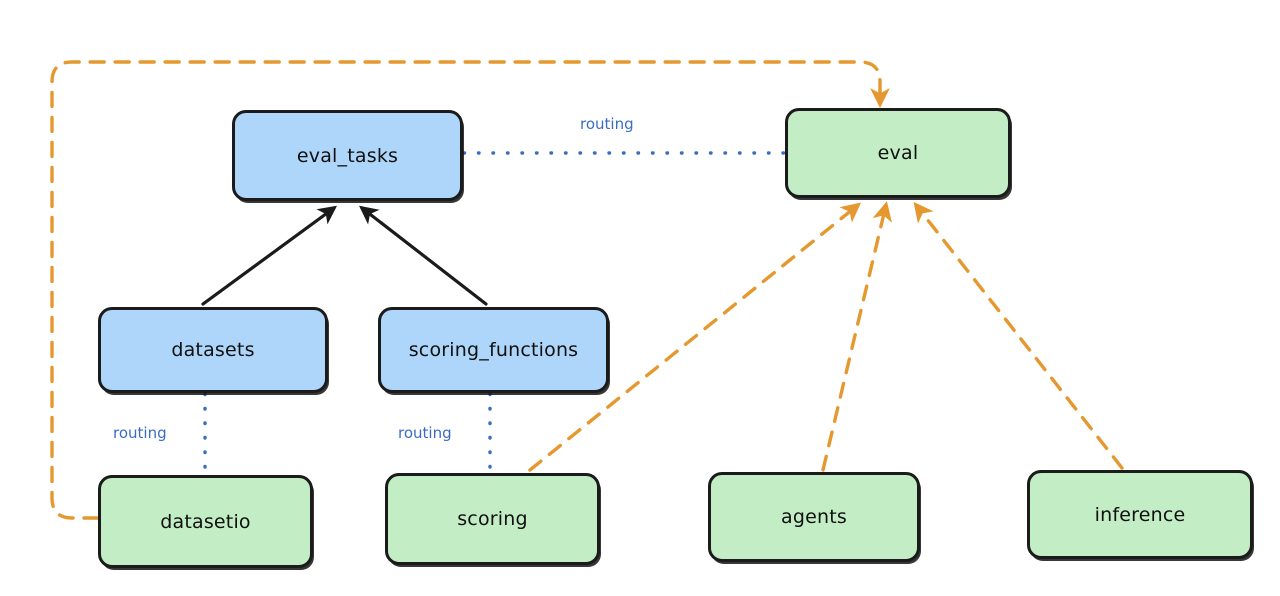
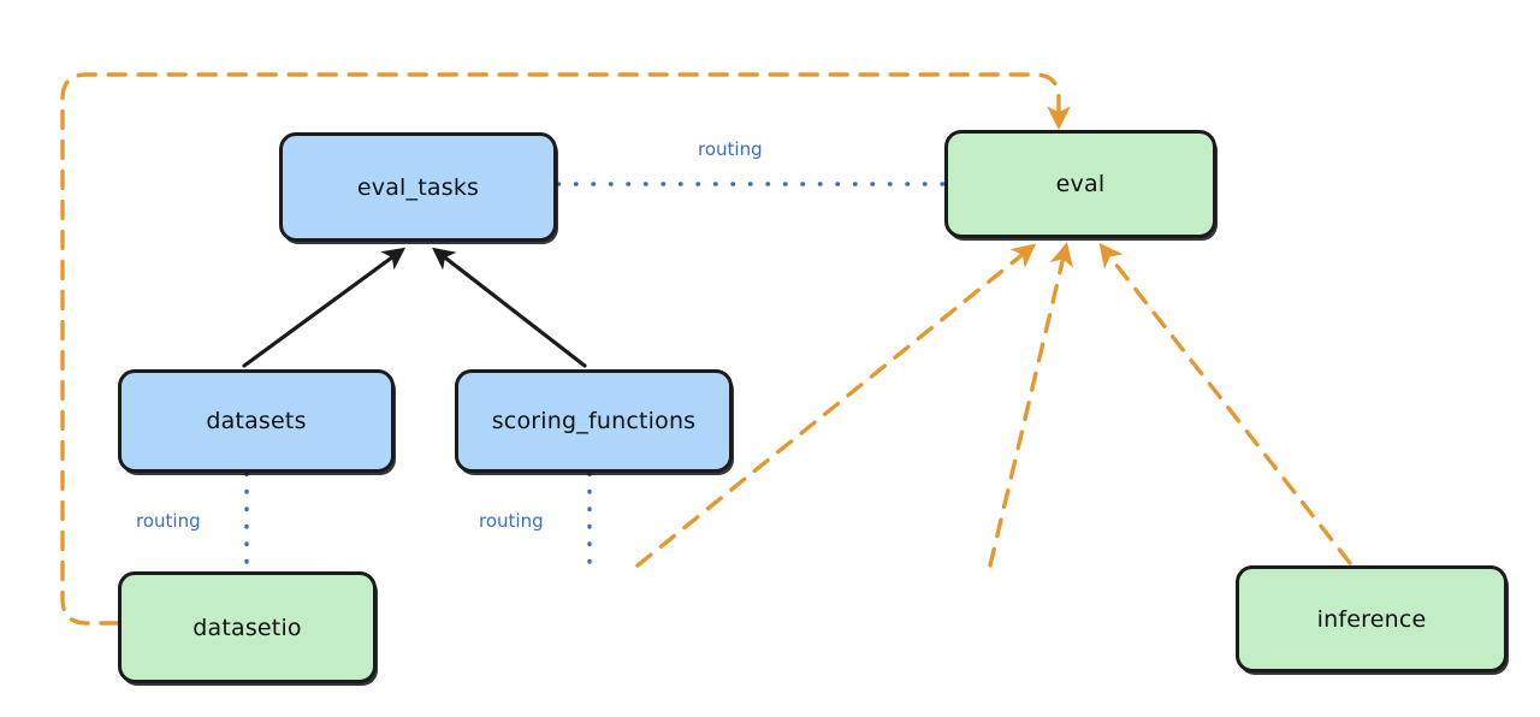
  eval_tasks
  eval
  datasets
  scoring_functions
  datasetio
- scoring
- agents
  inference
  routing
  routing
  routing
